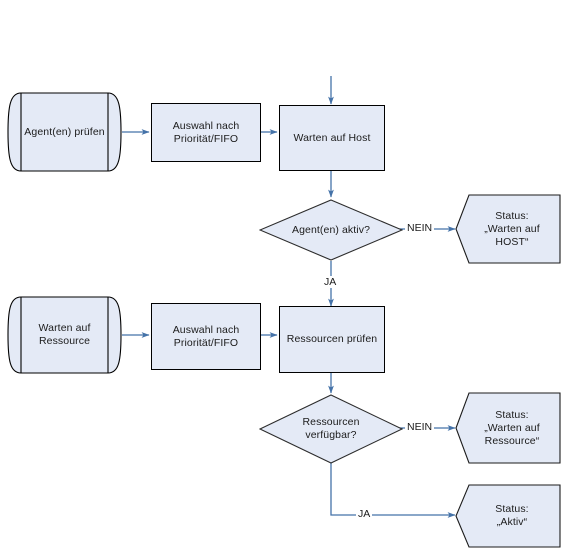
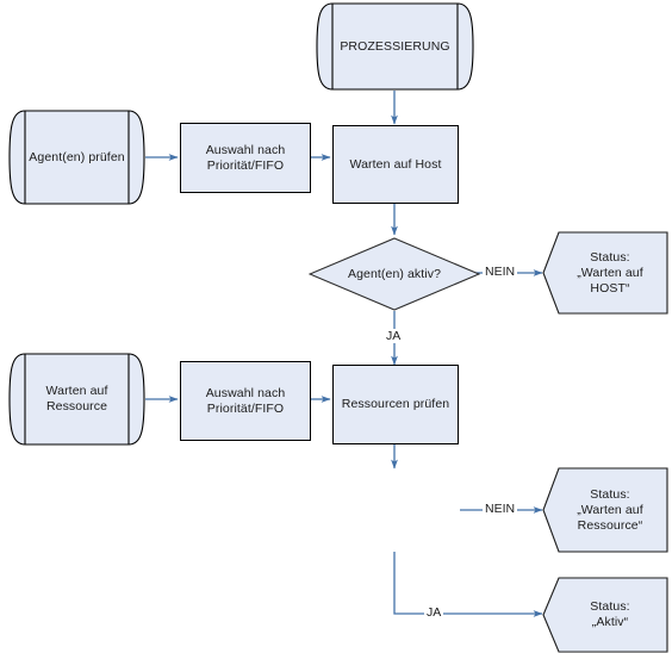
+ PROZESSIERUNG
  Agent(en) prüfen
  Auswahl nach
  Priorität/FIFO
  Warten auf Host
  Agent(en) aktiv?
  Status:
  „Warten auf
  HOST“
  Warten auf
  Ressource
  Auswahl nach
  Priorität/FIFO
  Ressourcen prüfen
- Ressourcen
- verfügbar?
  Status:
  „Warten auf
  Ressource“
  Status:
  „Aktiv“
  NEIN
  JA
  NEIN
  JA
